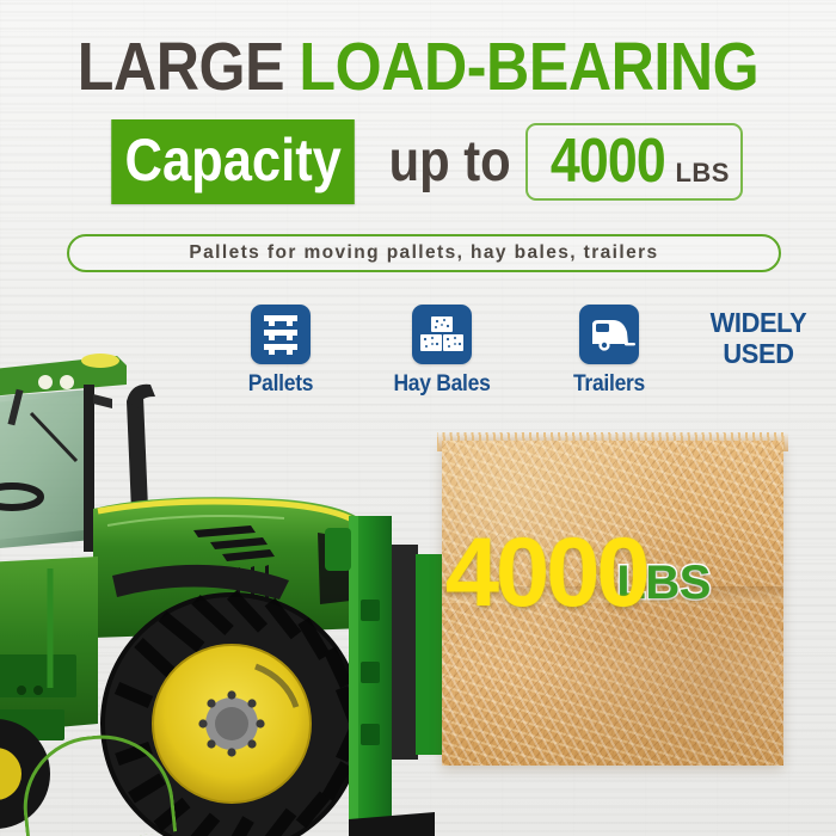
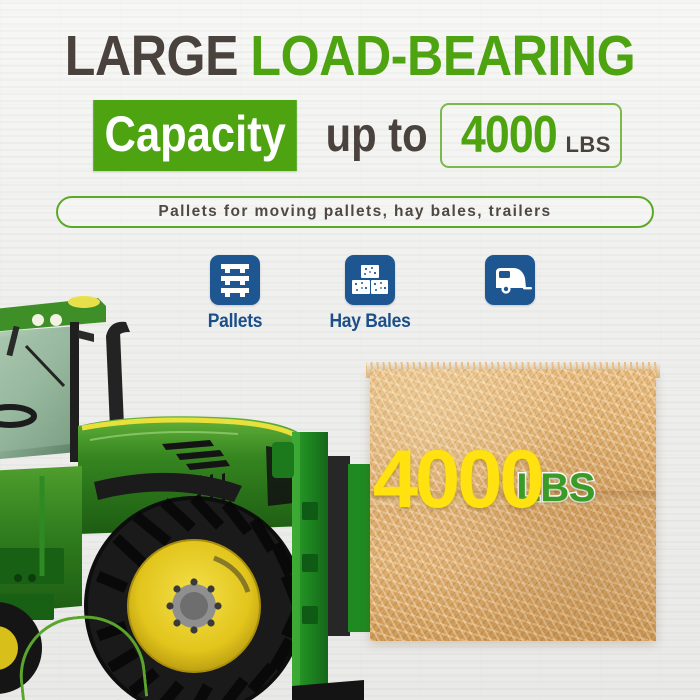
  LARGE LOAD-BEARING
  Capacity
  up to
  4000
  LBS
  Pallets for moving pallets, hay bales, trailers
  Pallets
  Hay Bales
- Trailers
- WIDELY
- USED
  4000
  LBS
